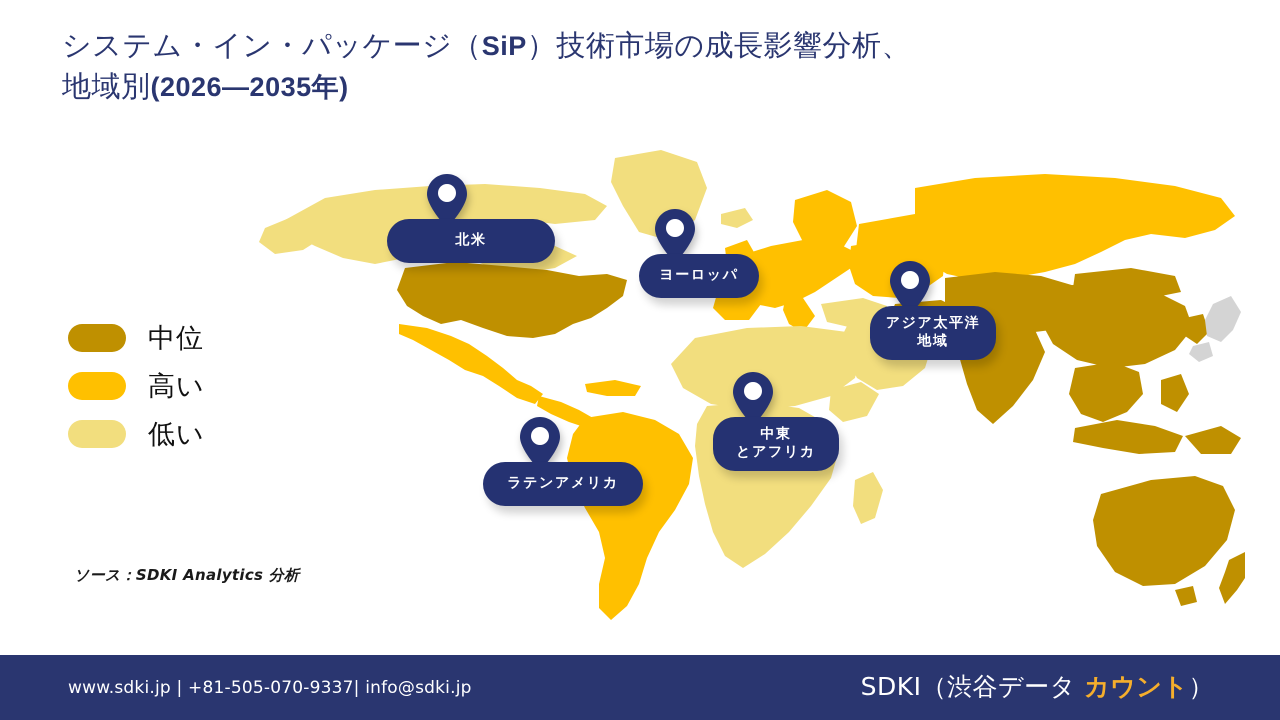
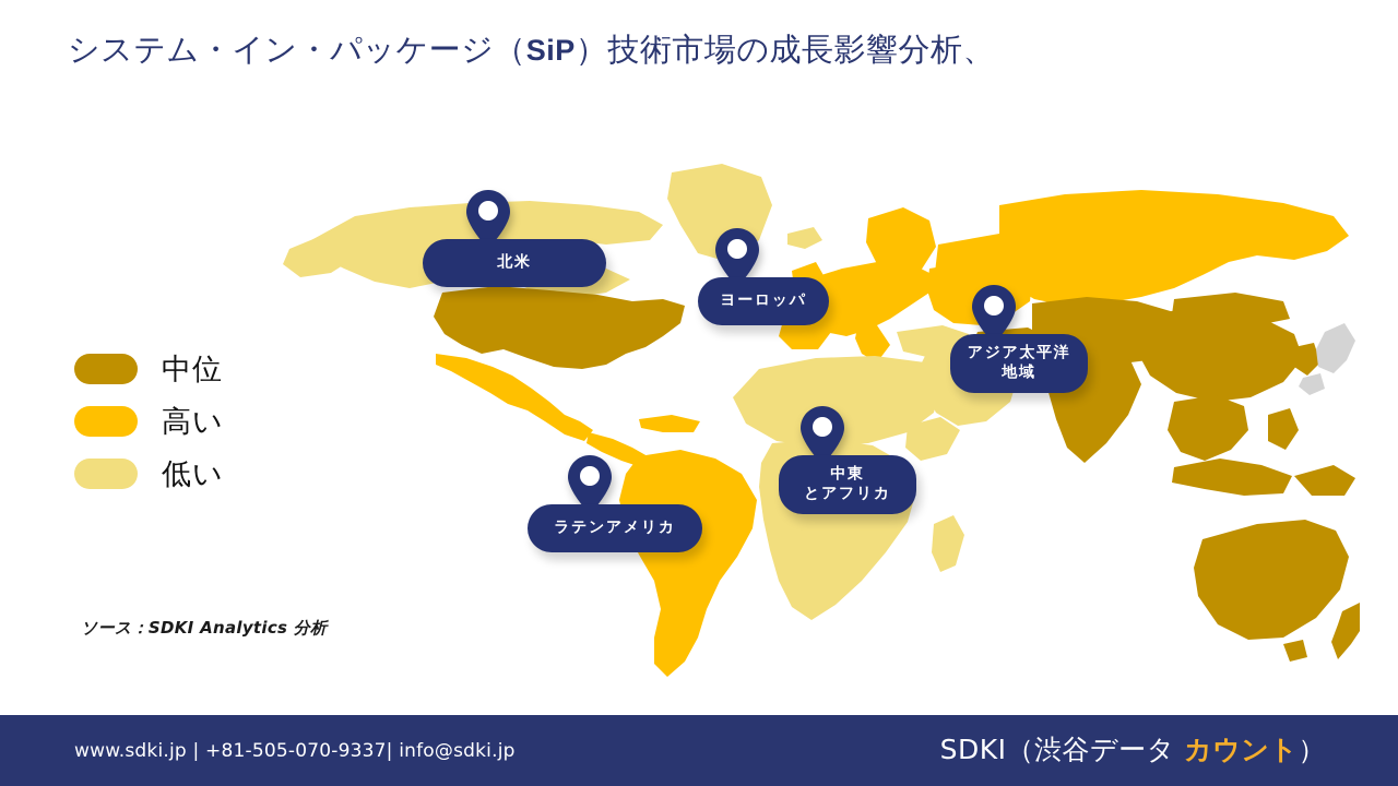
  システム・イン・パッケージ（SiP）技術市場の成長影響分析、
- 地域別(2026—2035年)
  中位
  高い
  低い
  ソース：SDKI Analytics 分析
  北米
  ヨーロッパ
  アジア太平洋
  地域
  中東
  とアフリカ
  ラテンアメリカ
  www.sdki.jp | +81-505-070-9337| info@sdki.jp
  SDKI（渋谷データ カウント）
